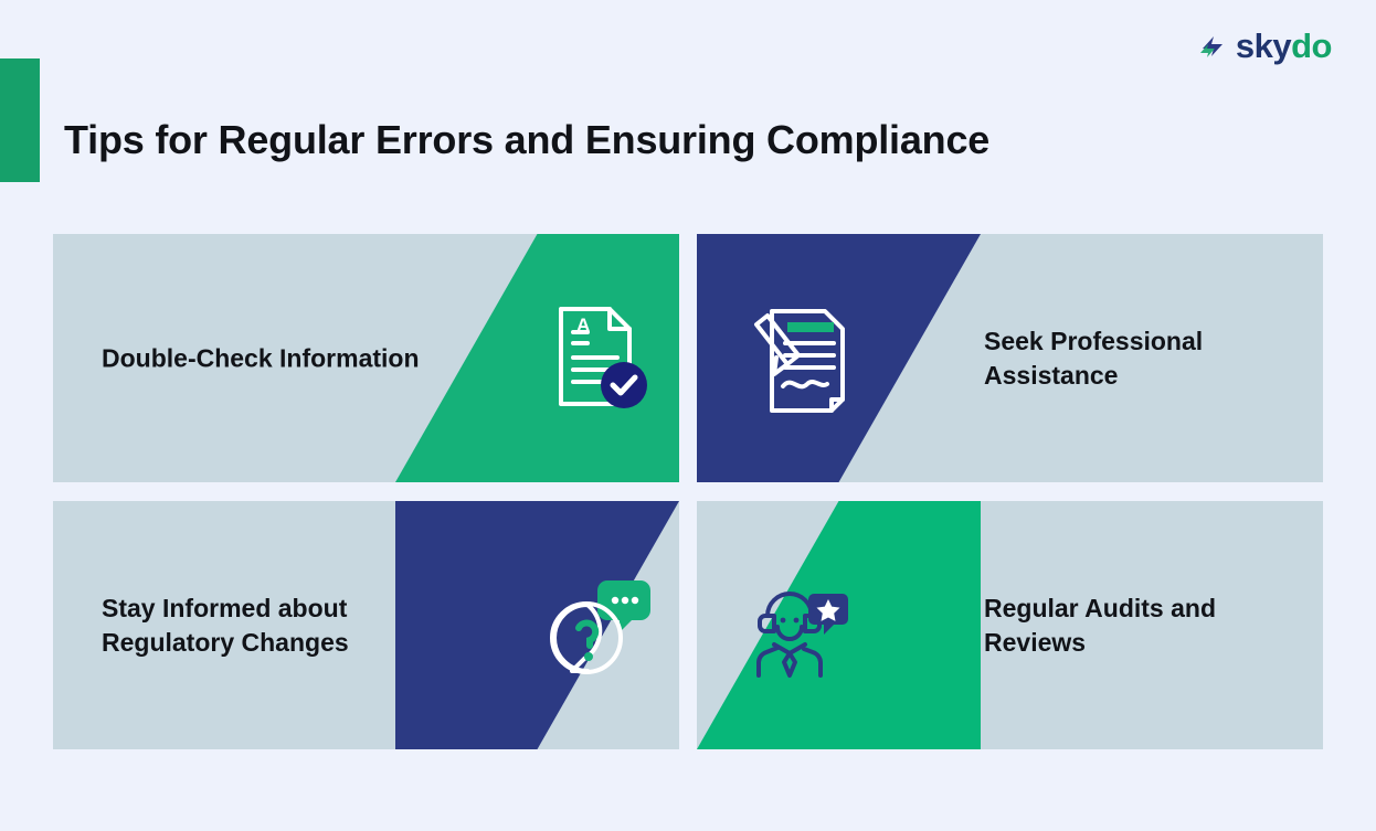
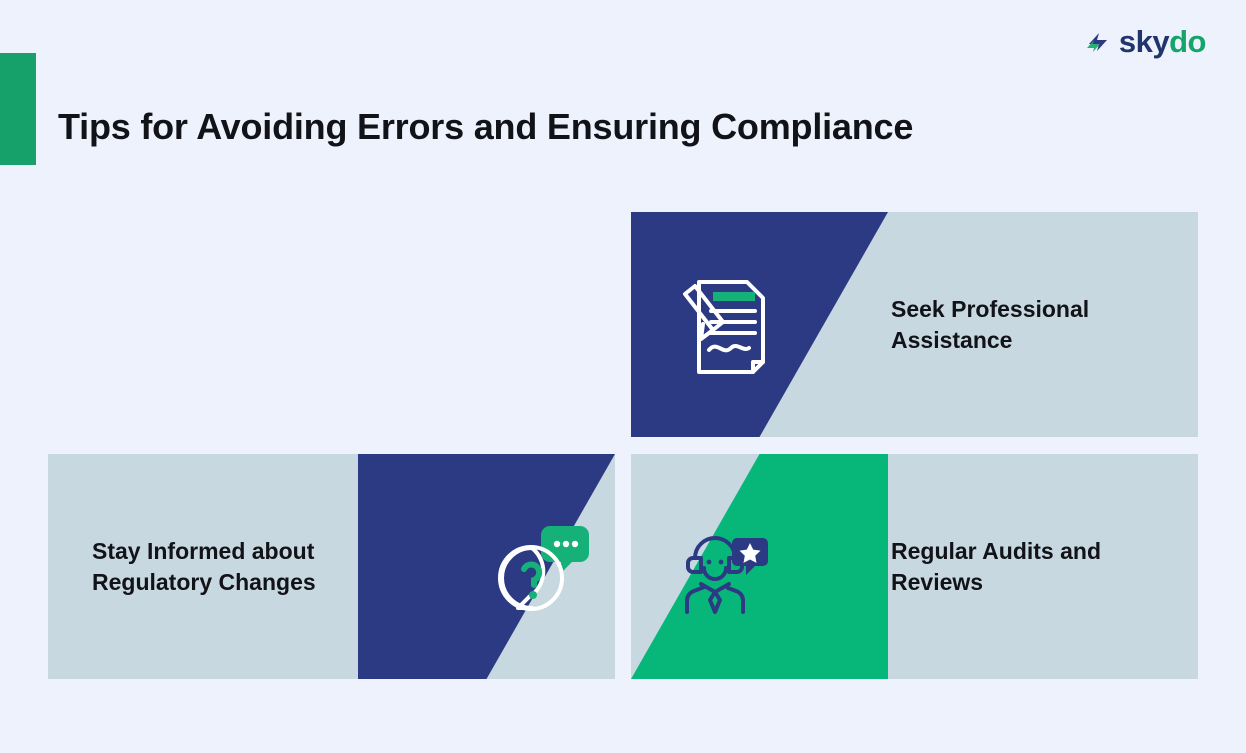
  skydo
- Tips for Regular Errors and Ensuring Compliance
+ Tips for Avoiding Errors and Ensuring Compliance
- Double-Check Information
- A
  Seek Professional Assistance
  Stay Informed about Regulatory Changes
  Regular Audits and Reviews
